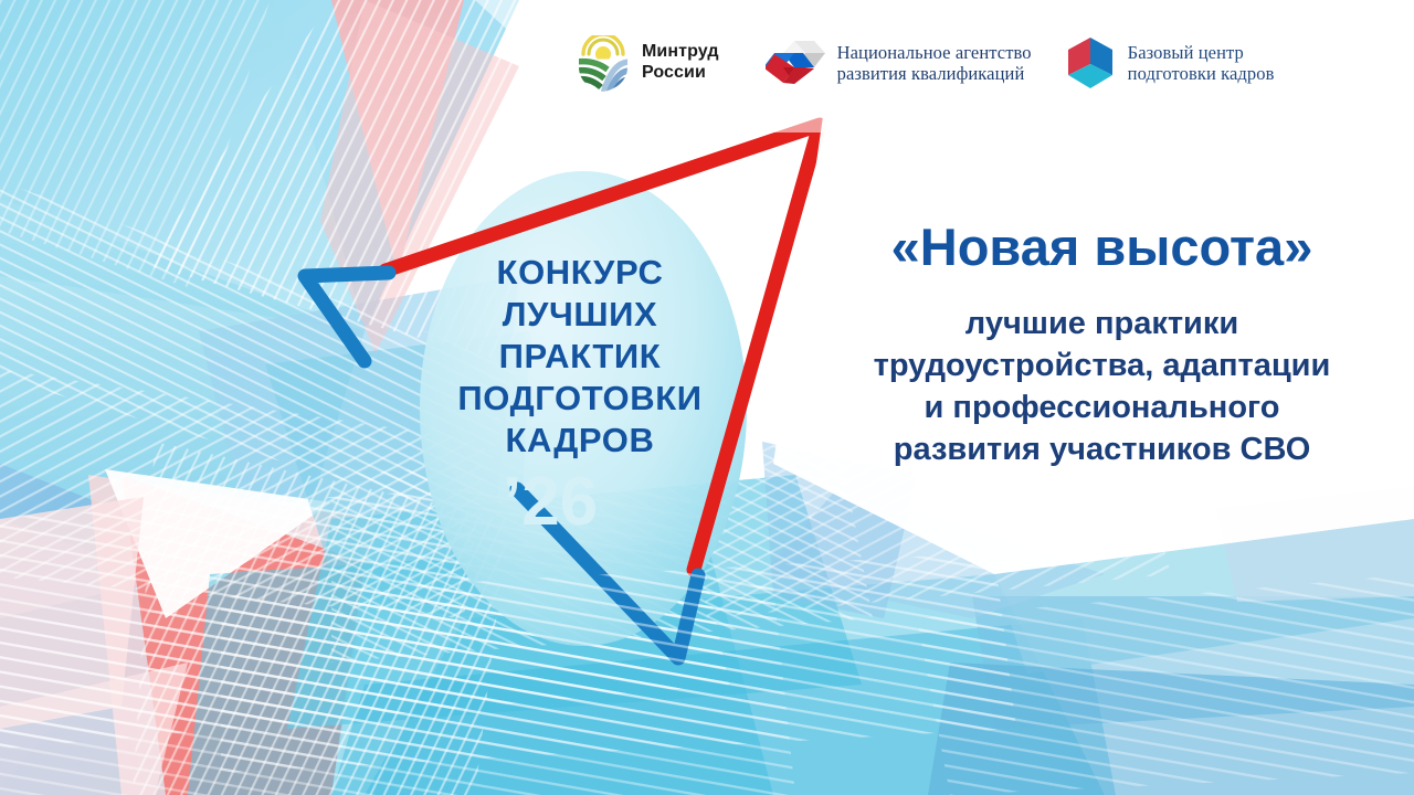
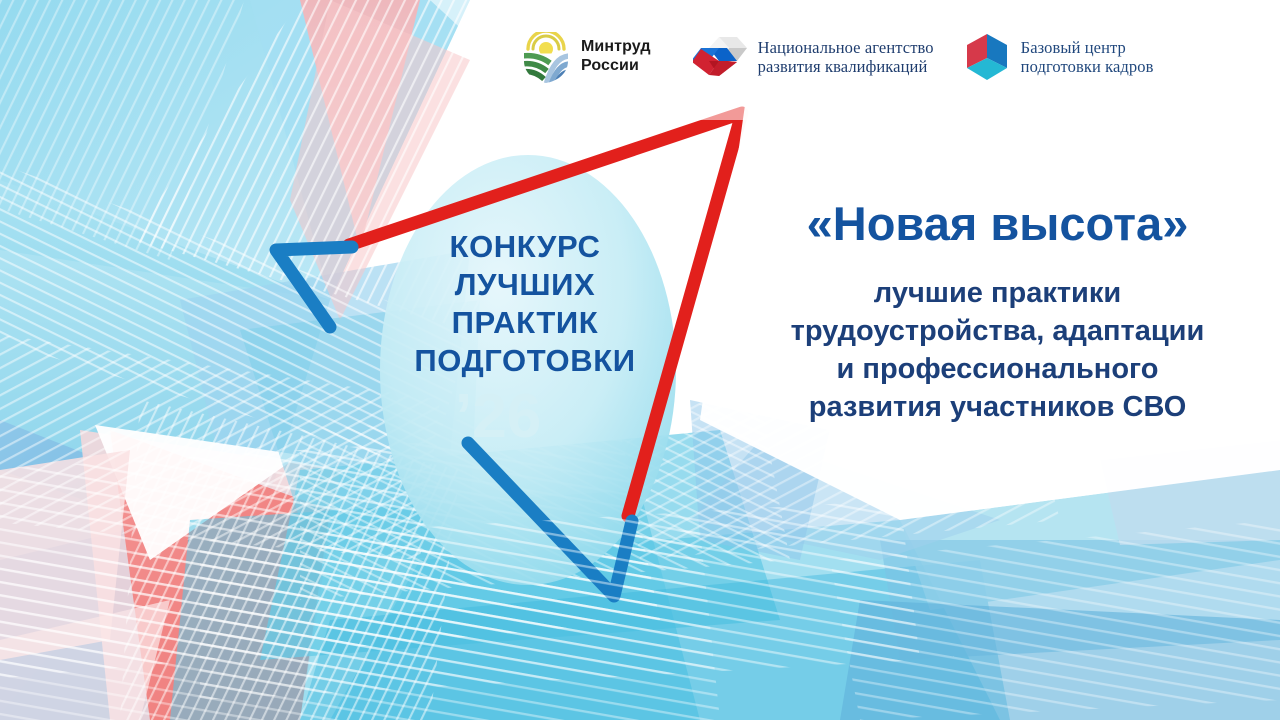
  Минтруд
  России
  Национальное агентство
  развития квалификаций
  Базовый центр
  подготовки кадров
  КОНКУРС
  ЛУЧШИХ
  ПРАКТИК
  ПОДГОТОВКИ
- КАДРОВ
  ’26
  «Новая высота»
  лучшие практики
  трудоустройства, адаптации
  и профессионального
  развития участников СВО
